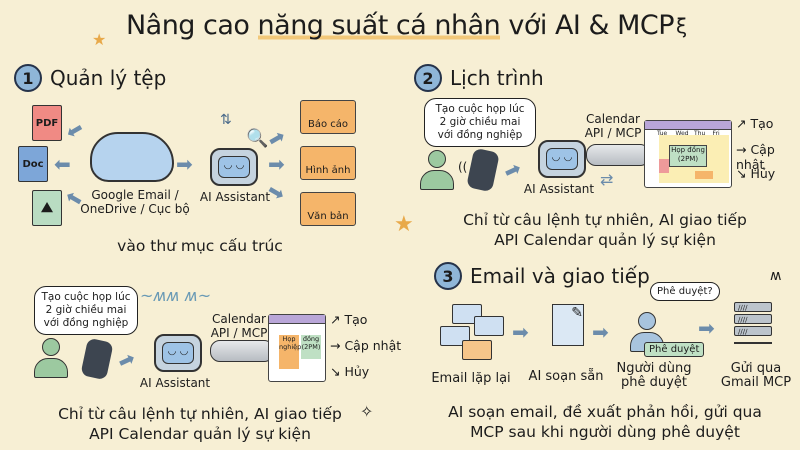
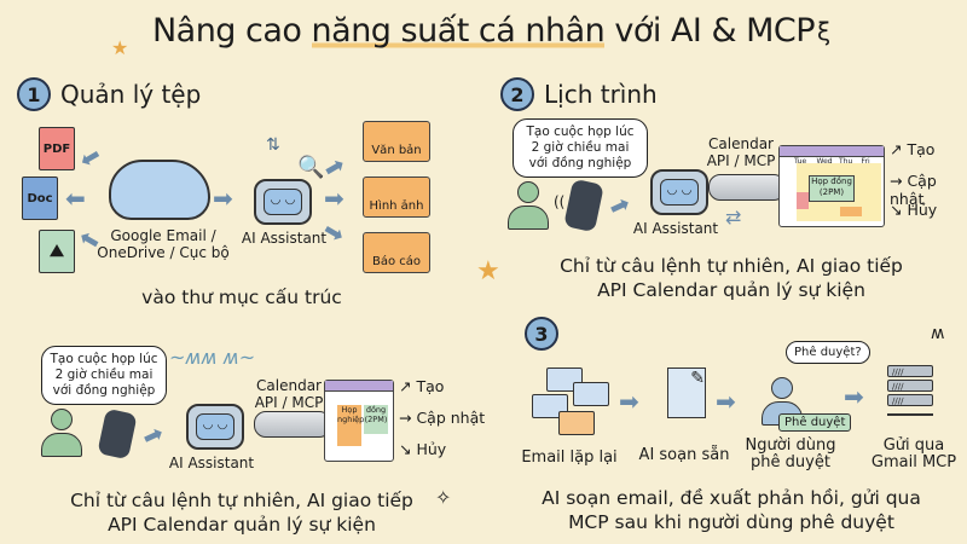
  ★
  ξ
  Nâng cao năng suất cá nhân với AI & MCP
  1
  Quản lý tệp
  PDF
  Doc
  ⛰
  ⬅
  Google Email / OneDrive / Cục bộ
  ➡
  ⇅
  🔍
  ◡ ◡
  AI Assistant
  ➡
- Báo cáo
+ Văn bản
  Hình ảnh
- Văn bản
+ Báo cáo
  vào thư mục cấu trúc
  2
  Lịch trình
  Tạo cuộc họp lúc
  2 giờ chiều mai
  với đồng nghiệp
  ((
  ◡ ◡
  AI Assistant
  Calendar
  API / MCP
  ⇄
  Họp đồng
  (2PM)
  ↗ Tạo
  → Cập nhật
  ↘ Hủy
  ★
  Chỉ từ câu lệnh tự nhiên, AI giao tiếp
  API Calendar quản lý sự kiện
  ~ʍʍ ʍ~
  Tạo cuộc họp lúc
  2 giờ chiều mai
  với đồng nghiệp
  ◡ ◡
  AI Assistant
  Calendar
  API / MCP
  Họp
  nghiệp
  đồng
  (2PM)
  ↗ Tạo
  → Cập nhật
  ↘ Hủy
  ✧
  Chỉ từ câu lệnh tự nhiên, AI giao tiếp
  API Calendar quản lý sự kiện
  3
- Email và giao tiếp
  ➡
  ✎
  ➡
  Phê duyệt?
  Phê duyệt
  ➡
  ////
  ////
  ////
  ʍ
  Email lặp lại
  AI soạn sẵn
  Người dùng
  phê duyệt
  Gửi qua
  Gmail MCP
  AI soạn email, đề xuất phản hồi, gửi qua
  MCP sau khi người dùng phê duyệt
